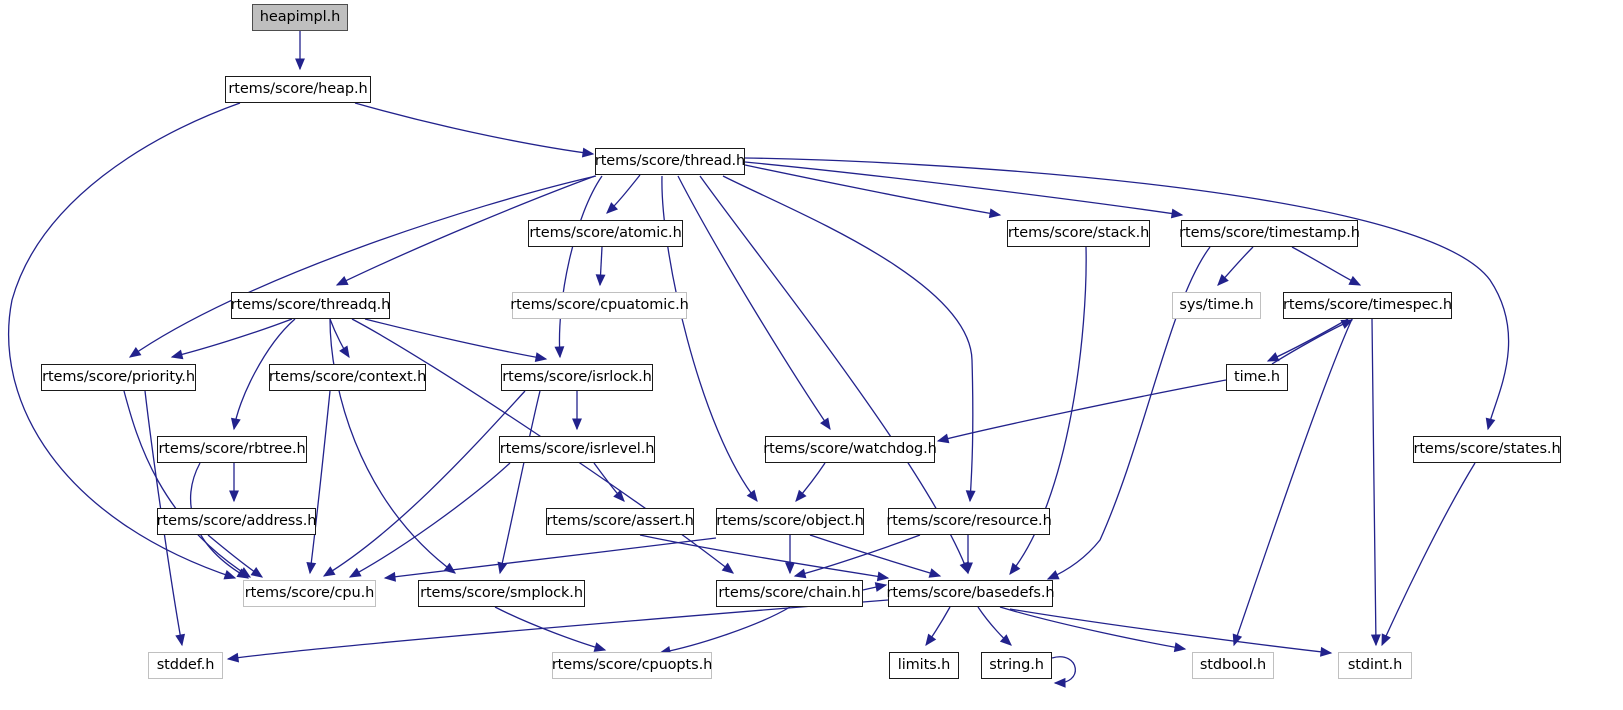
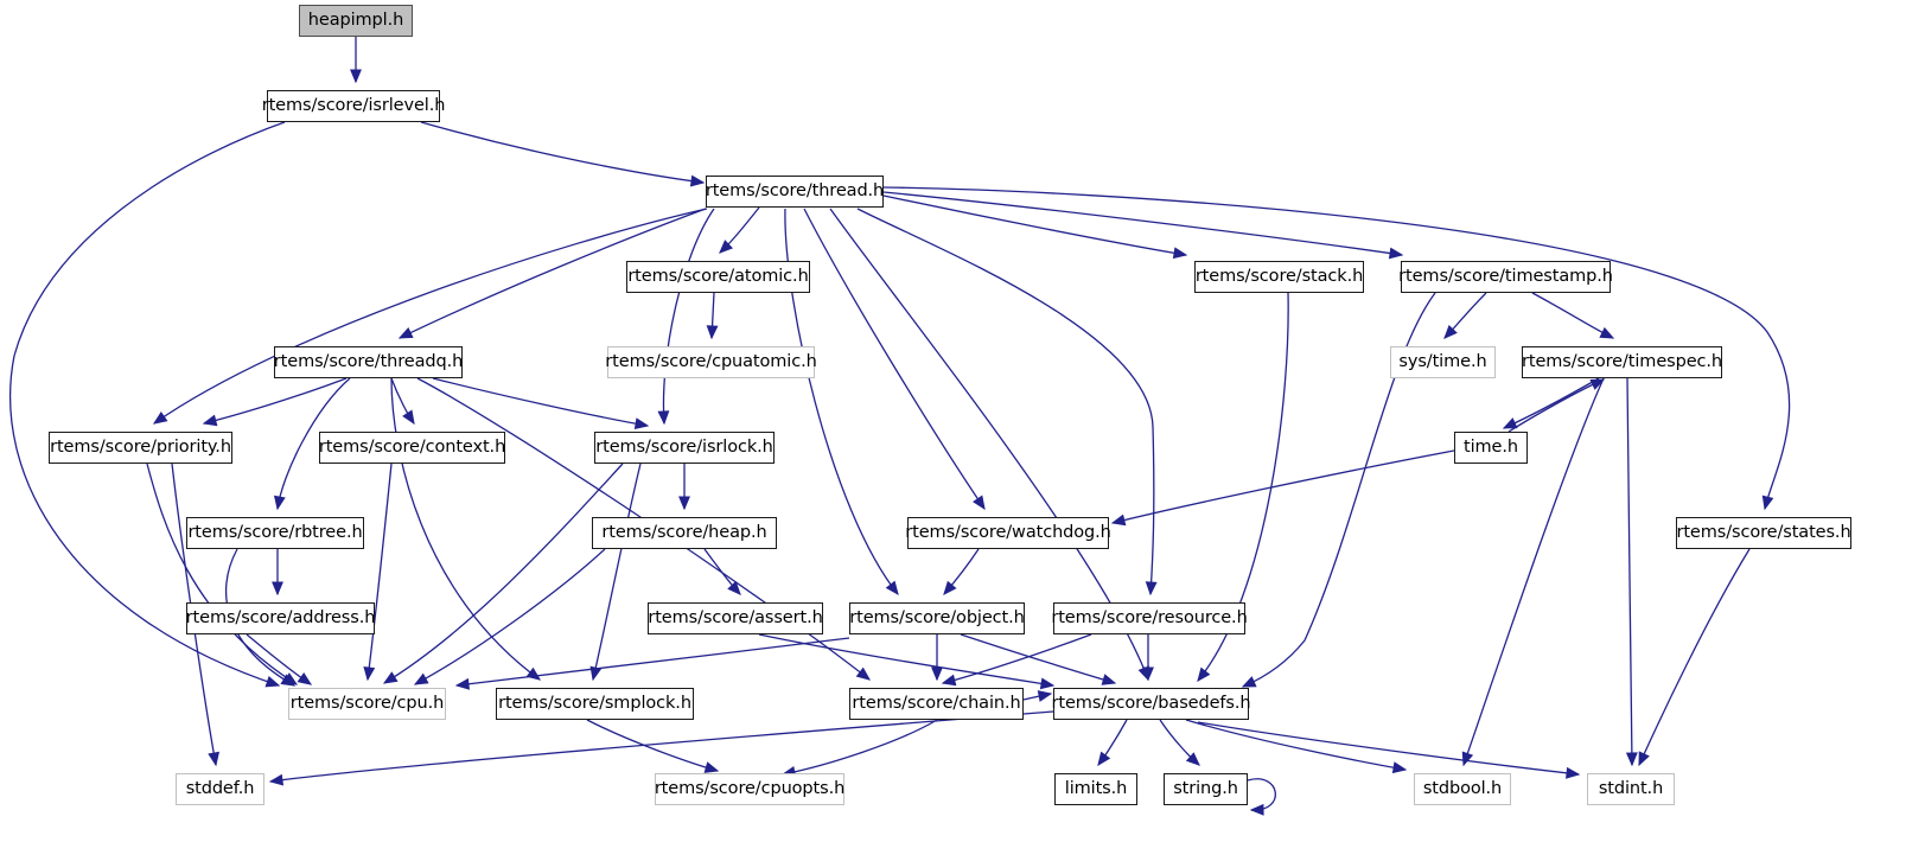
  heapimpl.h
- rtems/score/heap.h
+ rtems/score/isrlevel.h
  rtems/score/thread.h
  rtems/score/atomic.h
  rtems/score/stack.h
  rtems/score/timestamp.h
  rtems/score/threadq.h
  rtems/score/cpuatomic.h
  sys/time.h
  rtems/score/timespec.h
  rtems/score/priority.h
  rtems/score/context.h
  rtems/score/isrlock.h
  time.h
  rtems/score/rbtree.h
- rtems/score/isrlevel.h
+ rtems/score/heap.h
  rtems/score/watchdog.h
  rtems/score/states.h
  rtems/score/address.h
  rtems/score/assert.h
  rtems/score/object.h
  rtems/score/resource.h
  rtems/score/cpu.h
  rtems/score/smplock.h
  rtems/score/chain.h
  rtems/score/basedefs.h
  stddef.h
  rtems/score/cpuopts.h
  limits.h
  string.h
  stdbool.h
  stdint.h
